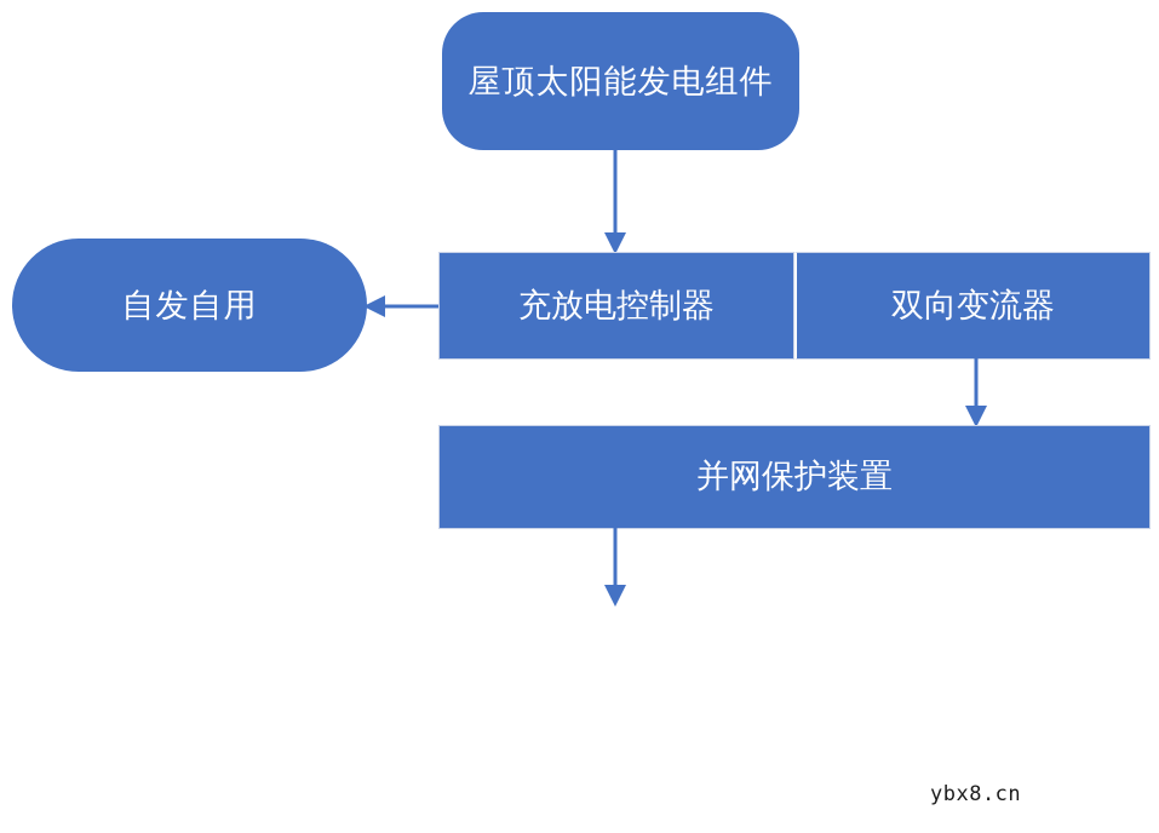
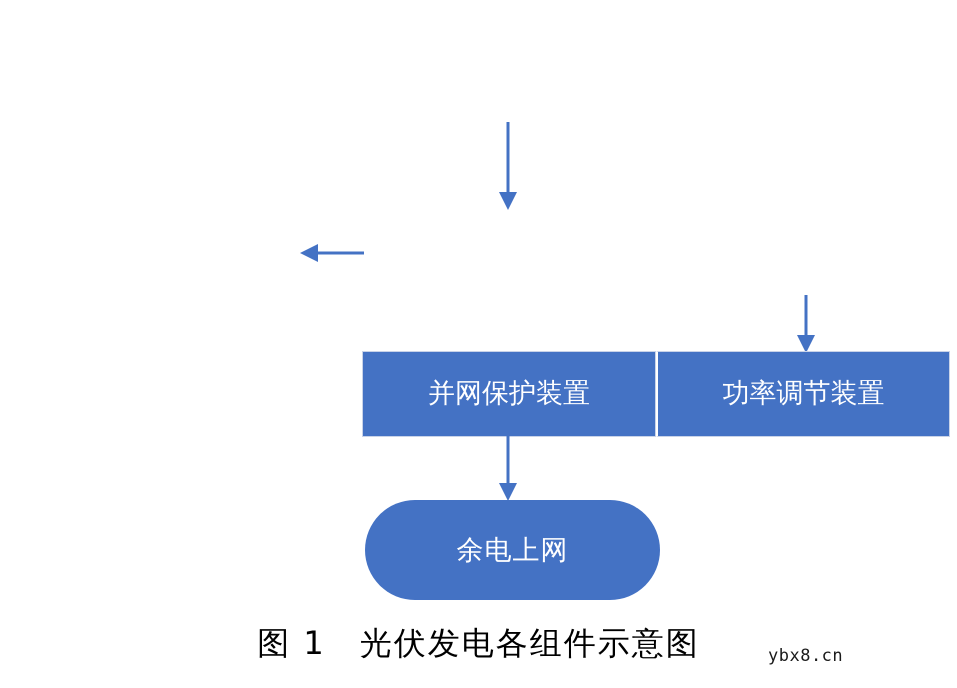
- 屋顶太阳能发电组件
- 自发自用
- 充放电控制器
- 双向变流器
  并网保护装置
+ 功率调节装置
+ 余电上网
+ 图 1 光伏发电各组件示意图
  ybx8.cn
